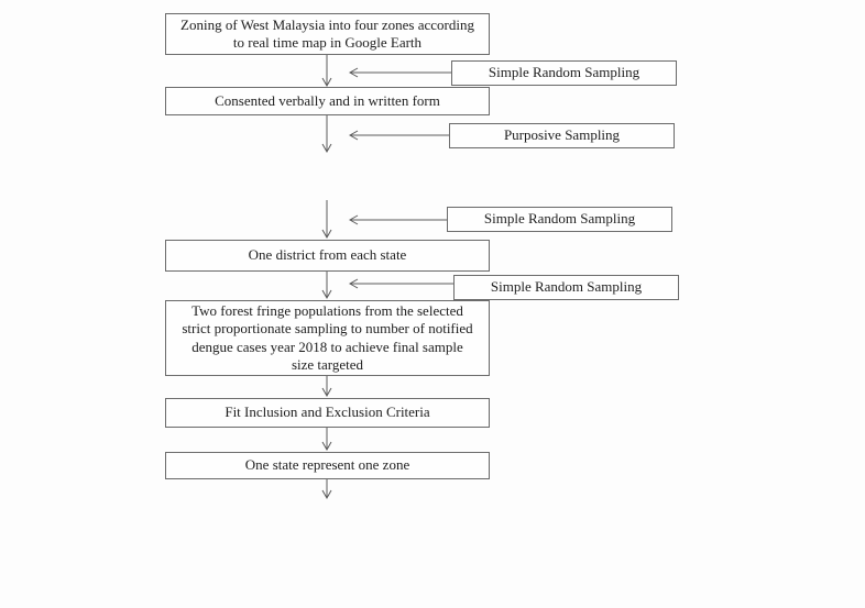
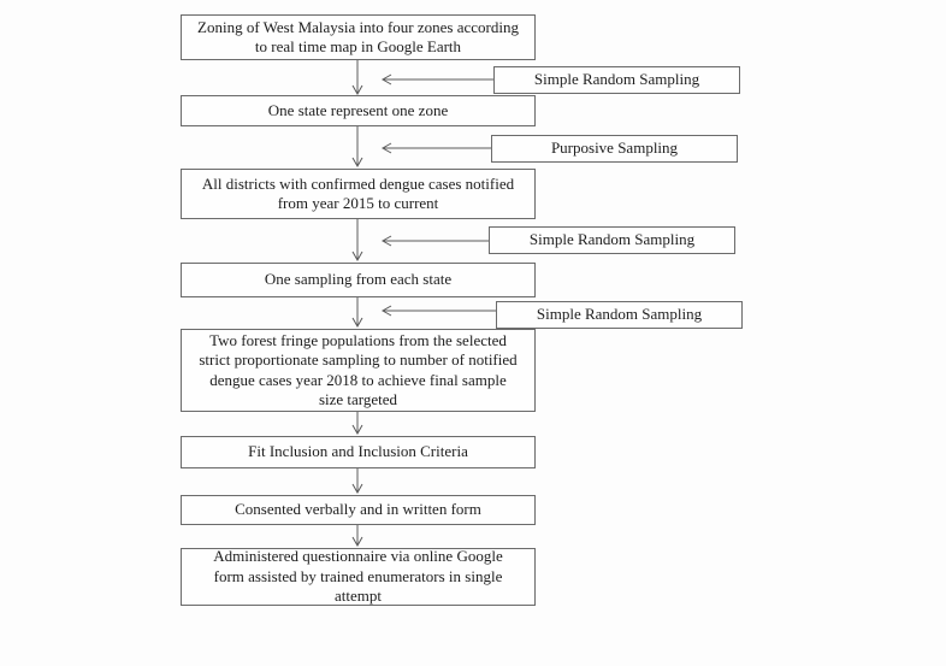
  Zoning of West Malaysia into four zones according
  to real time map in Google Earth
- Consented verbally and in written form
+ One state represent one zone
+ All districts with confirmed dengue cases notified
+ from year 2015 to current
- One district from each state
+ One sampling from each state
  Two forest fringe populations from the selected
  strict proportionate sampling to number of notified
  dengue cases year 2018 to achieve final sample
  size targeted
- Fit Inclusion and Exclusion Criteria
+ Fit Inclusion and Inclusion Criteria
- One state represent one zone
+ Consented verbally and in written form
+ Administered questionnaire via online Google
+ form assisted by trained enumerators in single
+ attempt
  Simple Random Sampling
  Purposive Sampling
  Simple Random Sampling
  Simple Random Sampling
